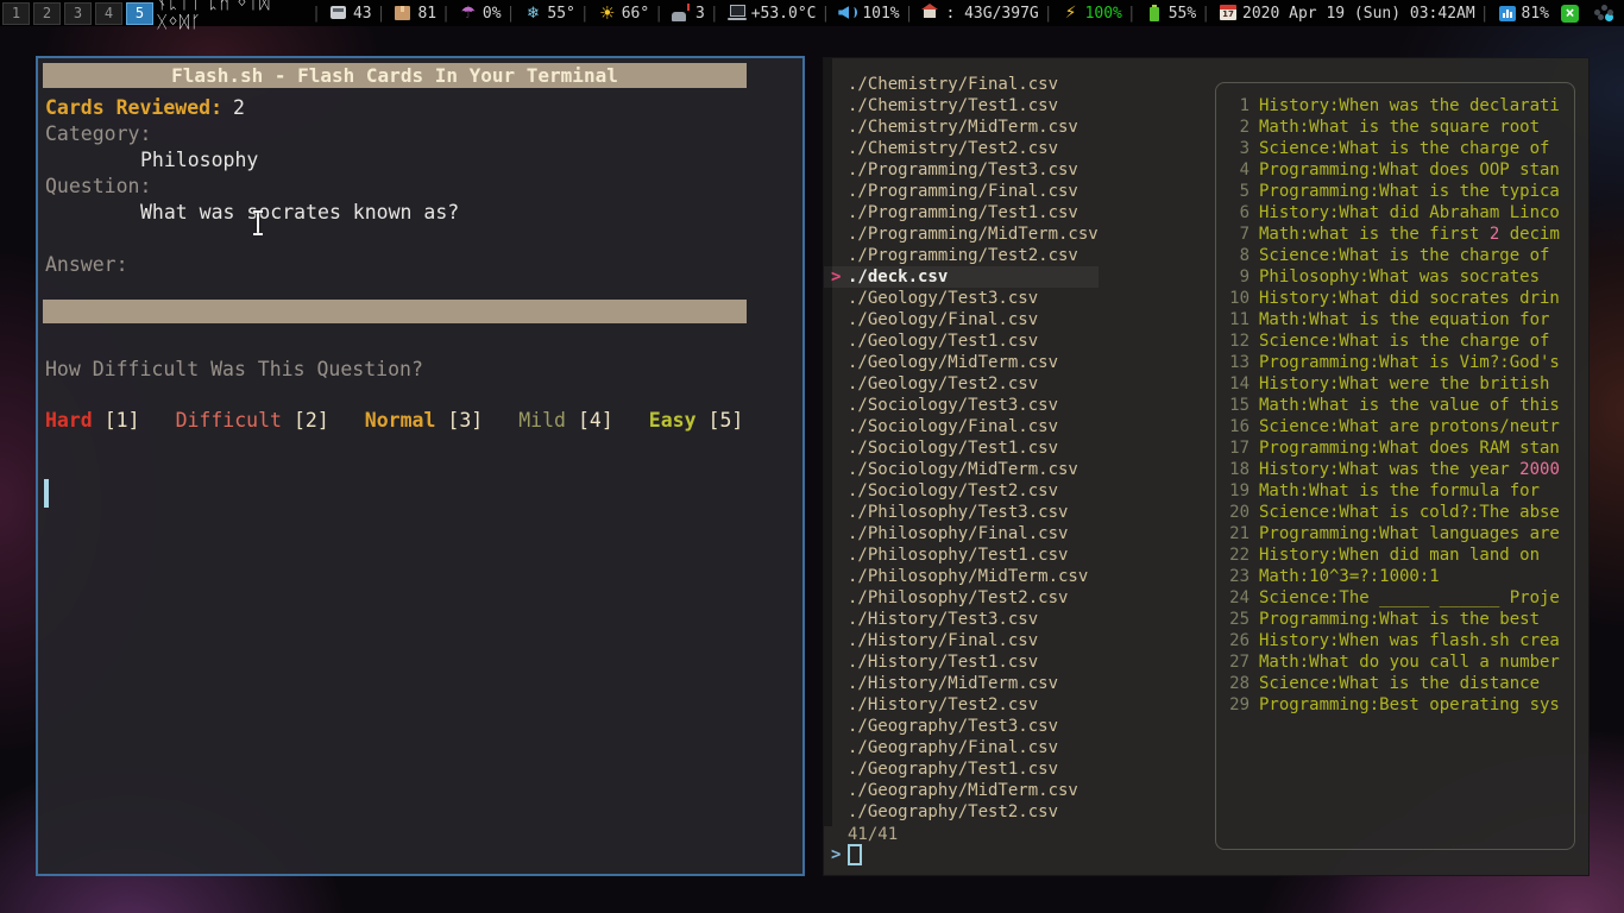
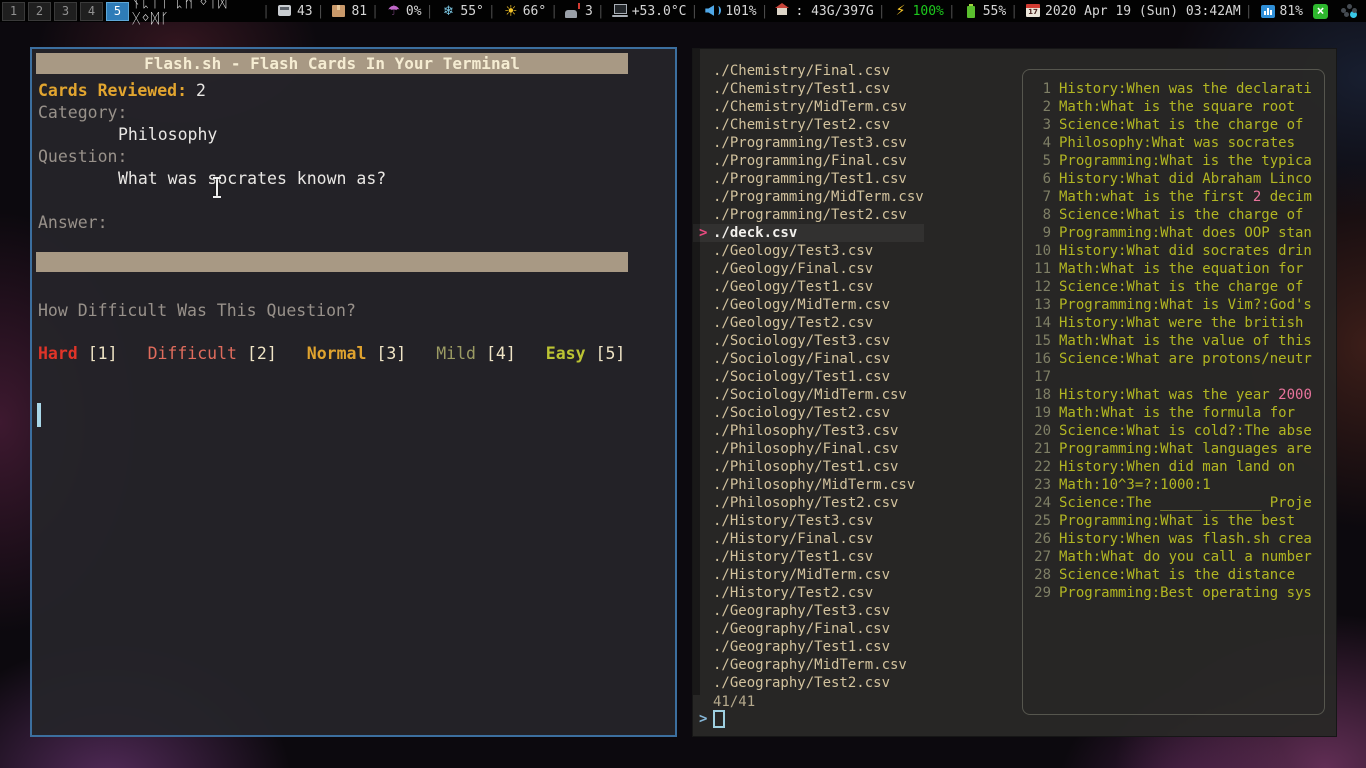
  1
  2
  3
  4
  5
  ᚾᛈᛁᛏ ᛈᛗ ᛜᛁᛞ ᚷᛜᛞᚴ
  |
  43
  |
  81
  |
  0%
  |
  55°
  |
  66°
  |
  3
  |
  +53.0°C
  |
  101%
  |
  : 43G/397G
  |
  100%
  |
  55%
  |
  2020 Apr 19 (Sun) 03:42AM
  |
  81%
  Flash.sh - Flash Cards In Your Terminal
  Cards Reviewed: 2
  Category:
  Philosophy
  Question:
  What wasocrates known as?
  Answer:
  How Difficult Was This Question?
  Hard [1]
  Difficult [2]
  Normal [3]
  Mild [4]
  Easy [5]
  ./Chemistry/Final.csv
  ./Chemistry/Test1.csv
  ./Chemistry/MidTerm.csv
  ./Chemistry/Test2.csv
  ./Programming/Test3.csv
  ./Programming/Final.csv
  ./Programming/Test1.csv
  ./Programming/MidTerm.csv
  ./Programming/Test2.csv
  ./deck.csv
  ./Geology/Test3.csv
  ./Geology/Final.csv
  ./Geology/Test1.csv
  ./Geology/MidTerm.csv
  ./Geology/Test2.csv
  ./Sociology/Test3.csv
  ./Sociology/Final.csv
  ./Sociology/Test1.csv
  ./Sociology/MidTerm.csv
  ./Sociology/Test2.csv
  ./Philosophy/Test3.csv
  ./Philosophy/Final.csv
  ./Philosophy/Test1.csv
  ./Philosophy/MidTerm.csv
  ./Philosophy/Test2.csv
  ./History/Test3.csv
  ./History/Final.csv
  ./History/Test1.csv
  ./History/MidTerm.csv
  ./History/Test2.csv
  ./Geography/Test3.csv
  ./Geography/Final.csv
  ./Geography/Test1.csv
  ./Geography/MidTerm.csv
  ./Geography/Test2.csv
  41/41
  >
  1
  History:When was the declarati
  2
  Math:What is the square root
  3
  Science:What is the charge of
  4
- Programming:What does OOP stan
+ Philosophy:What was socrates
  5
  Programming:What is the typica
  6
  History:What did Abraham Linco
  7
  Math:what is the first 2 decim
  8
  Science:What is the charge of
  9
- Philosophy:What was socrates
+ Programming:What does OOP stan
  10
  History:What did socrates drin
  11
  Math:What is the equation for
  12
  Science:What is the charge of
  13
  Programming:What is Vim?:God's
  14
  History:What were the british
  15
  Math:What is the value of this
  16
  Science:What are protons/neutr
  17
- Programming:What does RAM stan
  18
  History:What was the year 2000
  19
  Math:What is the formula for
  20
  Science:What is cold?:The abse
  21
  Programming:What languages are
  22
  History:When did man land on
  23
  Math:10^3=?:1000:1
  24
  Science:The _____ ______ Proje
  25
  Programming:What is the best
  26
  History:When was flash.sh crea
  27
  Math:What do you call a number
  28
  Science:What is the distance
  29
  Programming:Best operating sys
